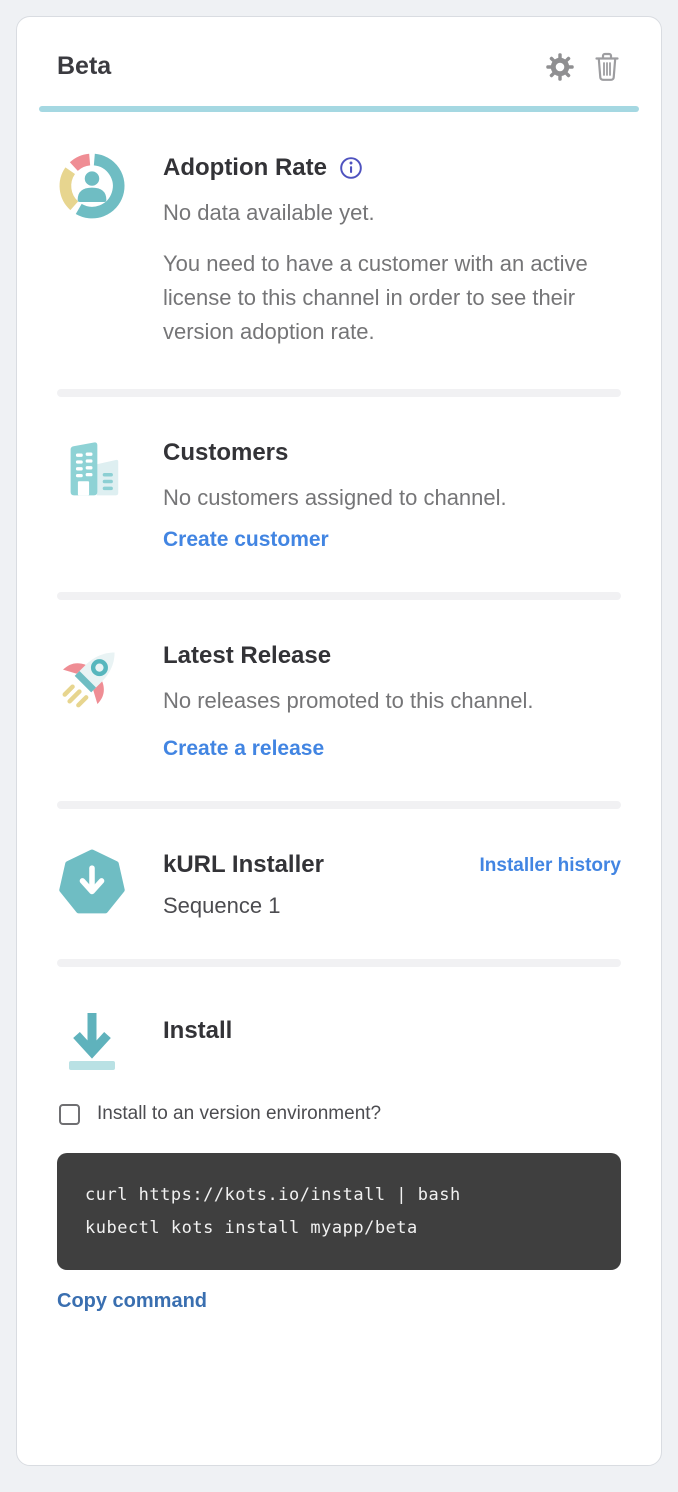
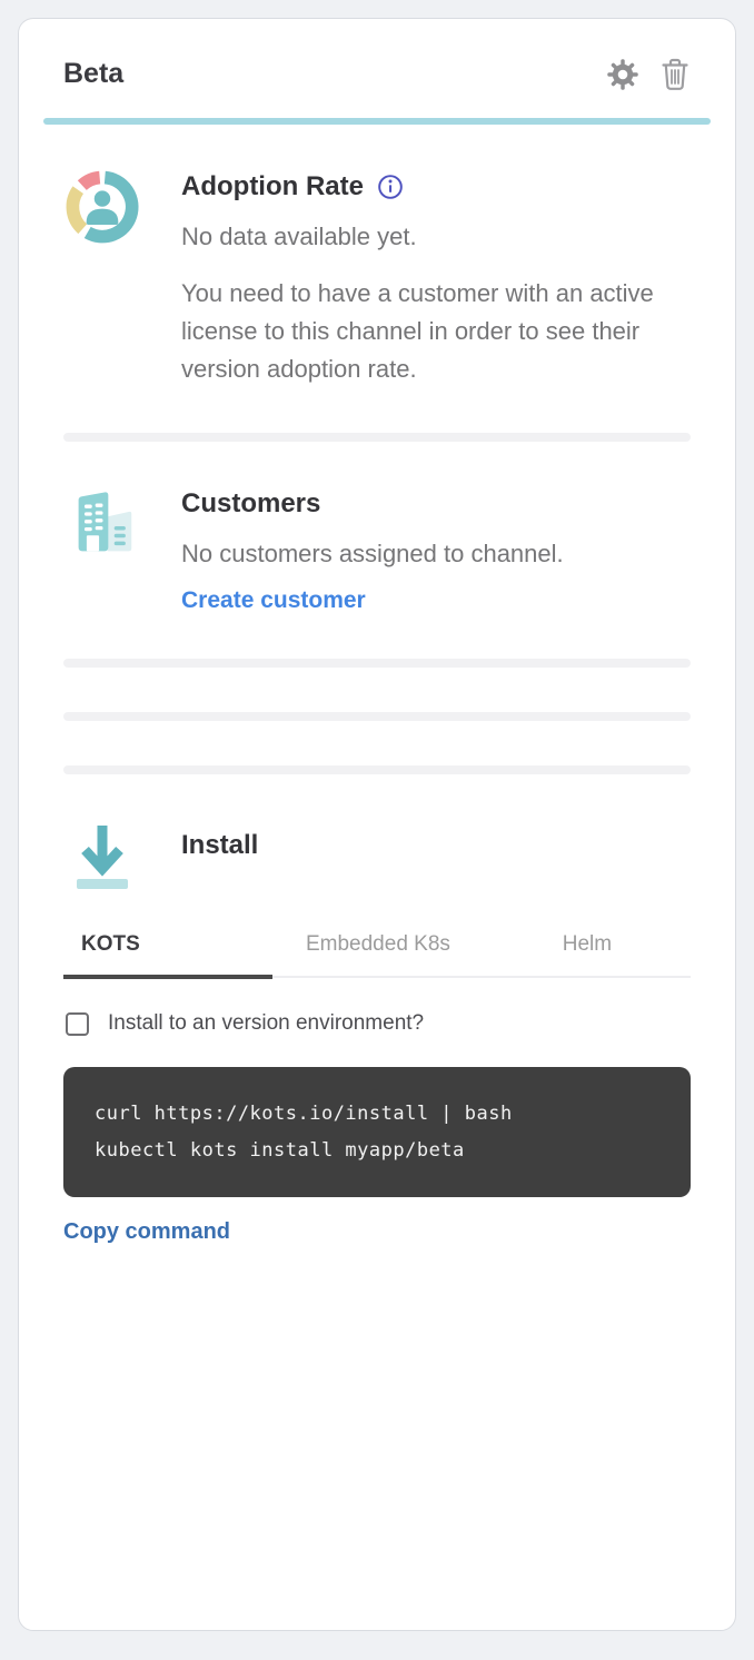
  Beta
  Adoption Rate
  No data available yet.
  You need to have a customer with an active license to this channel in order to see their version adoption rate.
  Customers
  No customers assigned to channel.
  Create customer
- Latest Release
- No releases promoted to this channel.
- Create a release
- kURL Installer
- Installer history
- Sequence 1
  Install
+ KOTS
+ Embedded K8s
+ Helm
  Install to an version environment?
  curl https://kots.io/install | bash
  kubectl kots install myapp/beta
  Copy command
